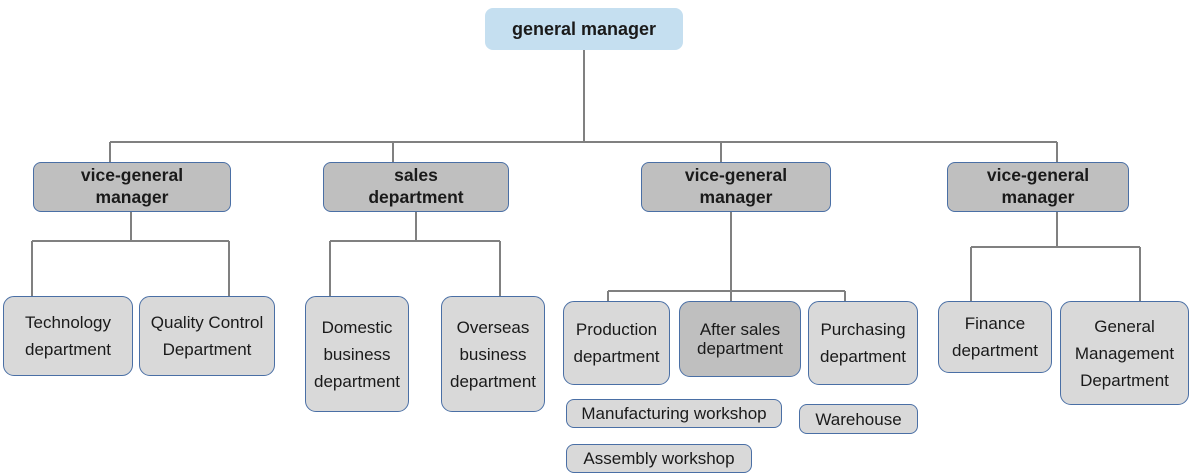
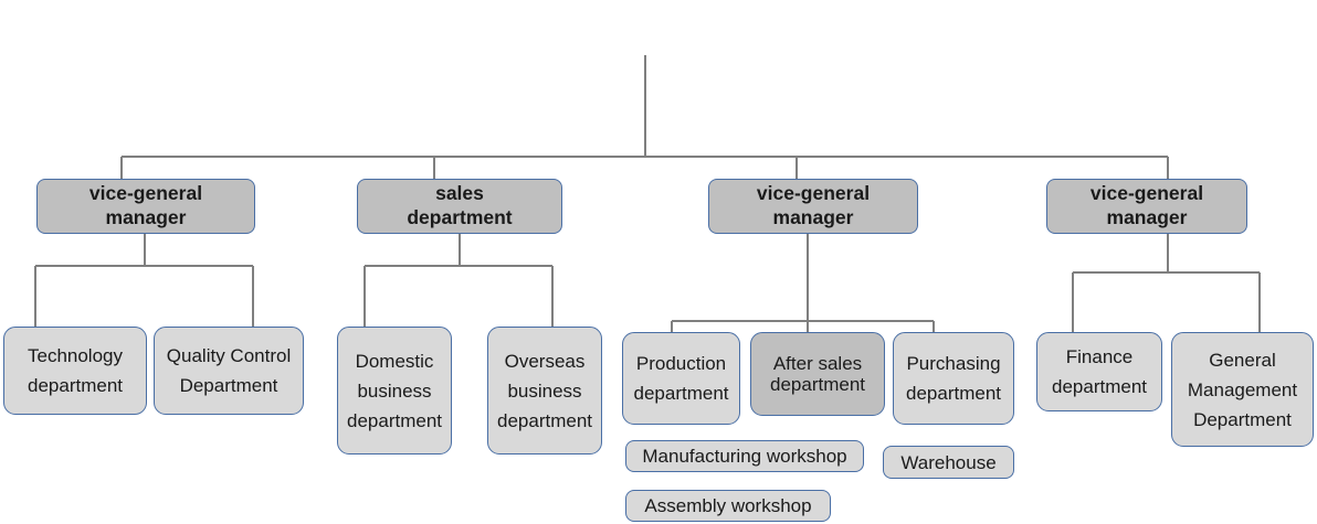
- general manager
  vice-general
  manager
  sales
  department
  vice-general
  manager
  vice-general
  manager
  Technology
  department
  Quality Control
  Department
  Domestic
  business
  department
  Overseas
  business
  department
  Production
  department
  After sales
  department
  Purchasing
  department
  Finance
  department
  General
  Management
  Department
  Manufacturing workshop
  Assembly workshop
  Warehouse
